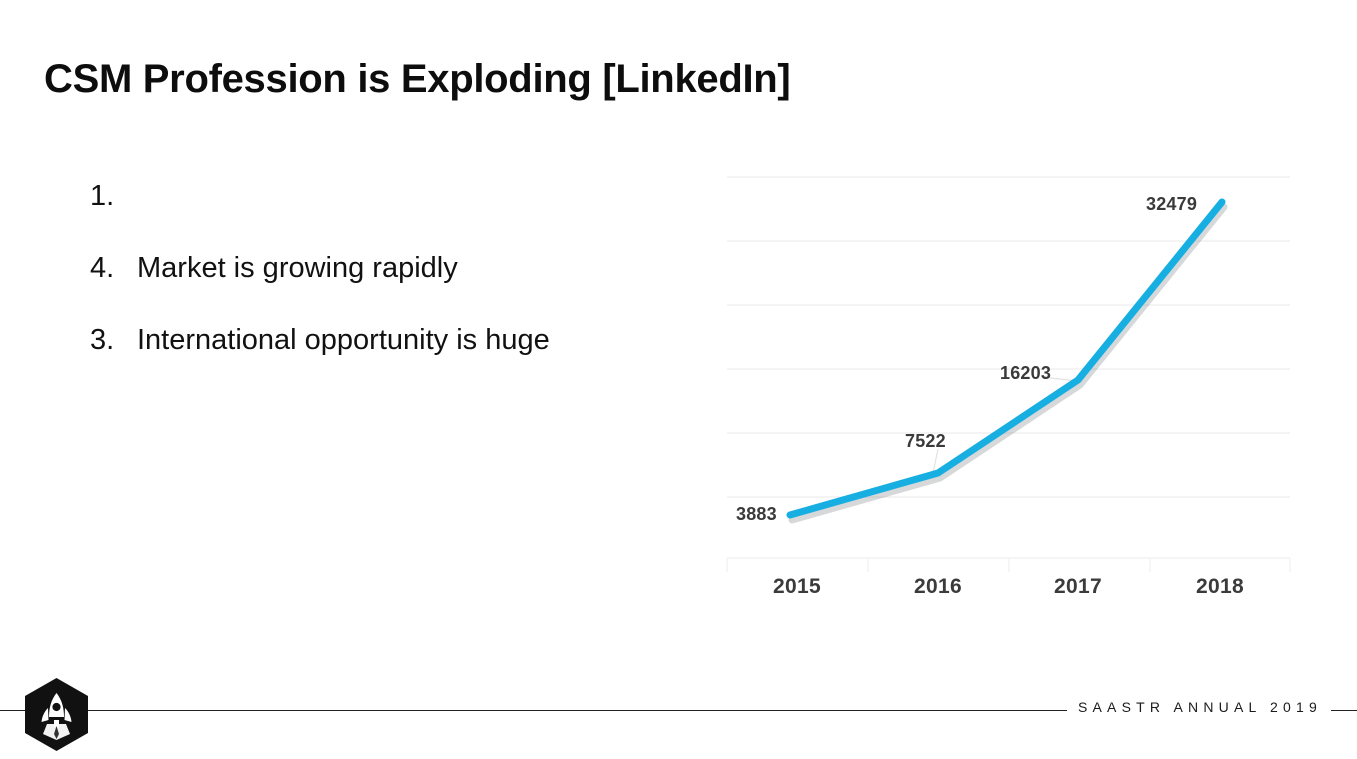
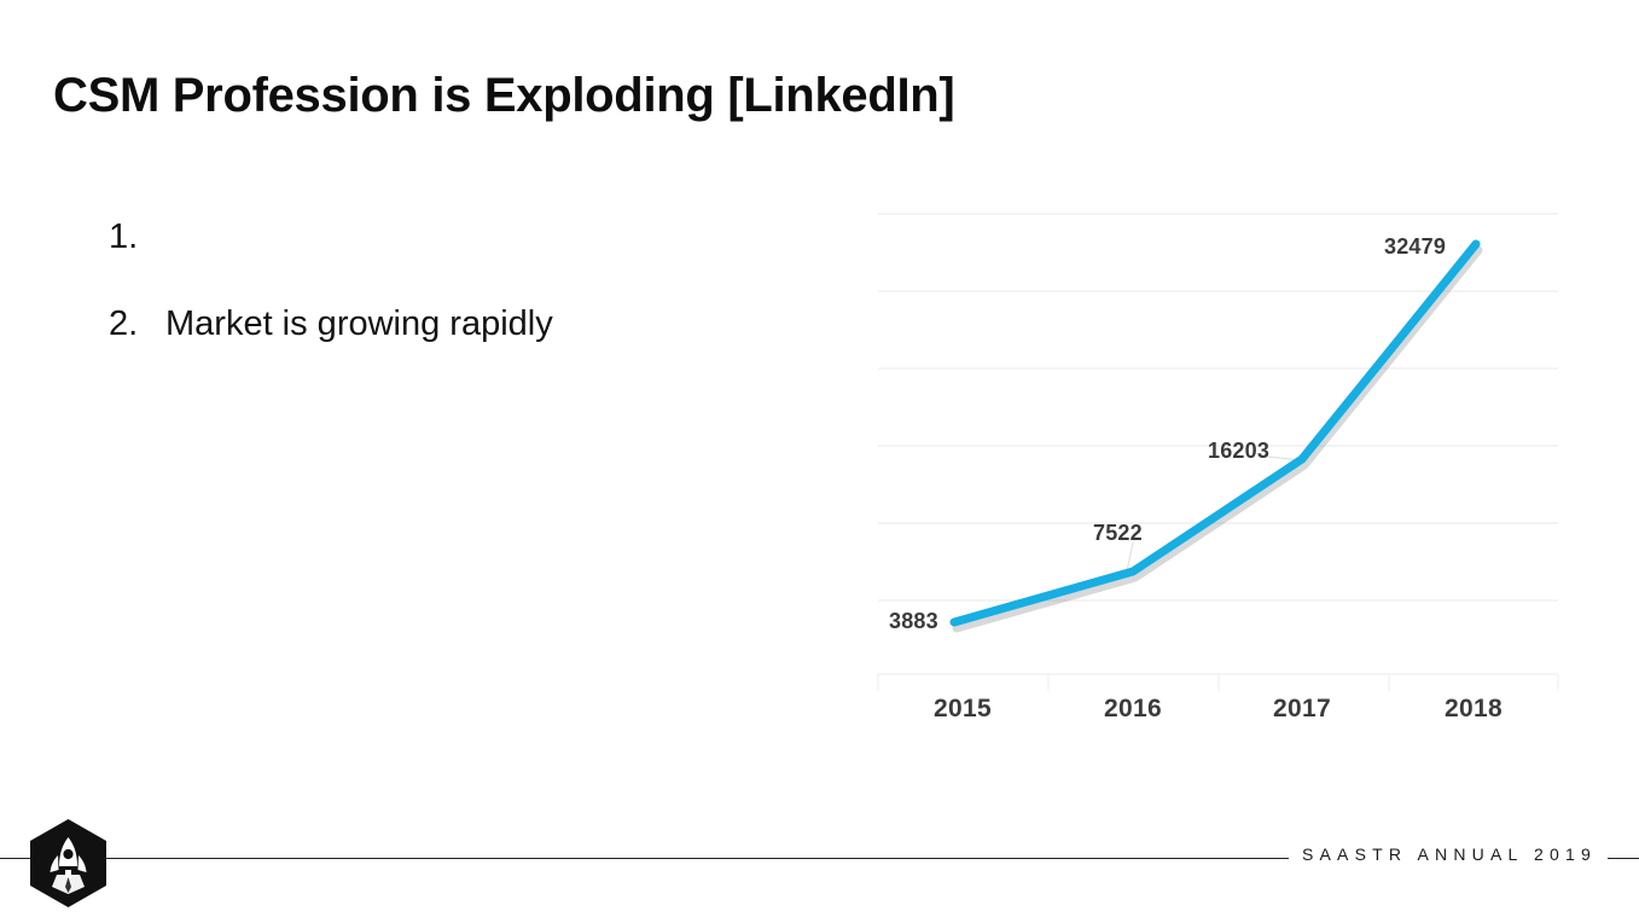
  CSM Profession is Exploding [LinkedIn]
  1.
- 4.
+ 2.
  Market is growing rapidly
- 3.
- International opportunity is huge
  3883
  7522
  16203
  32479
  2015
  2016
  2017
  2018
  SAASTR ANNUAL 2019
